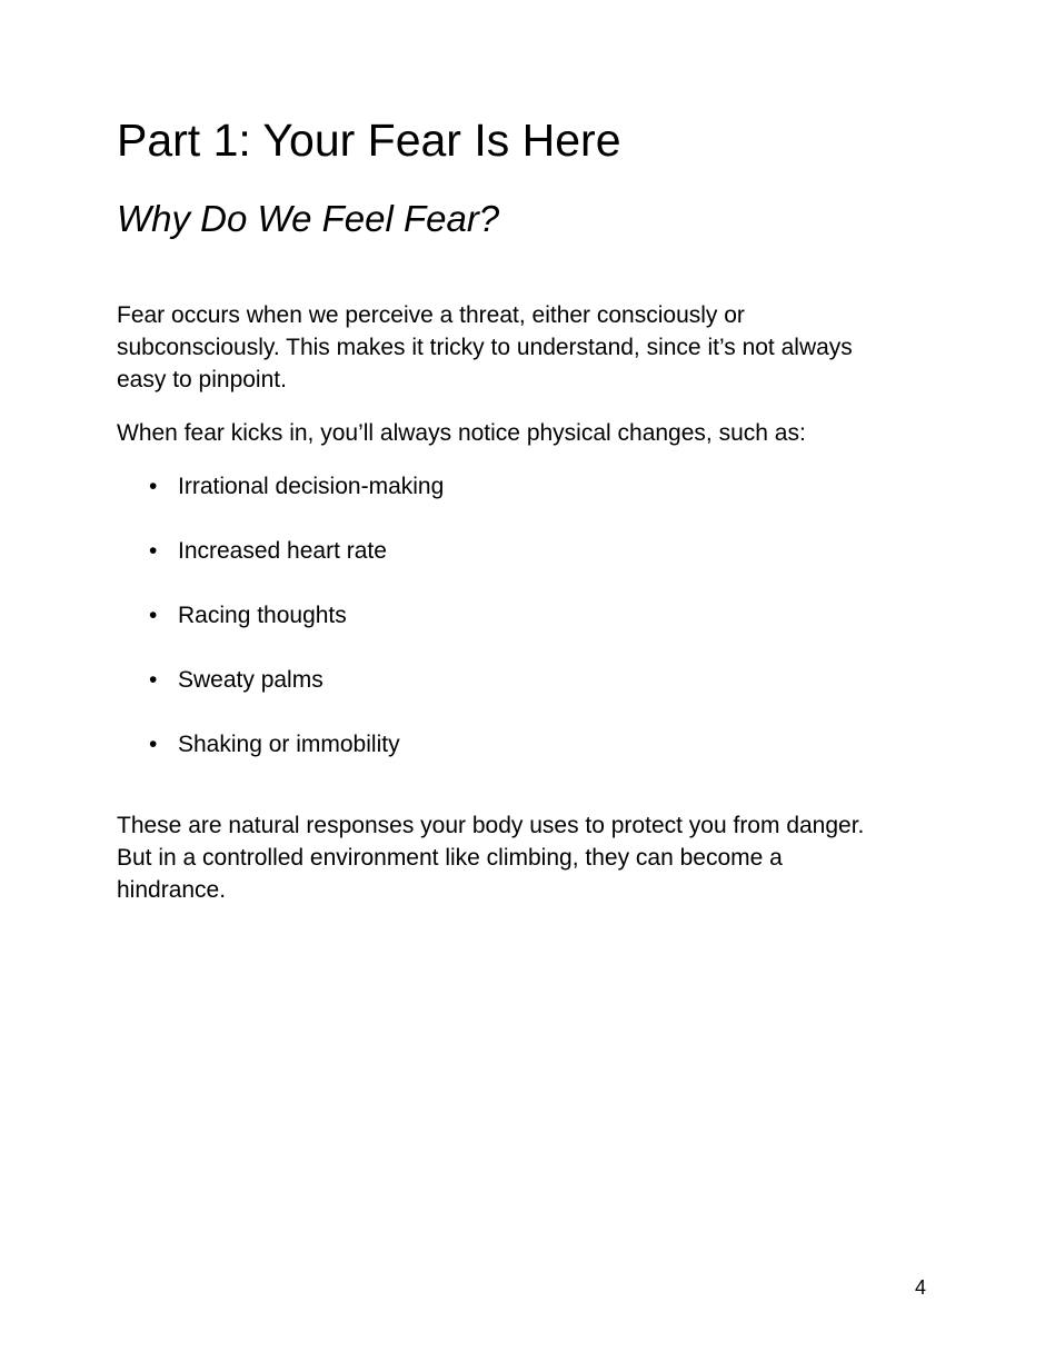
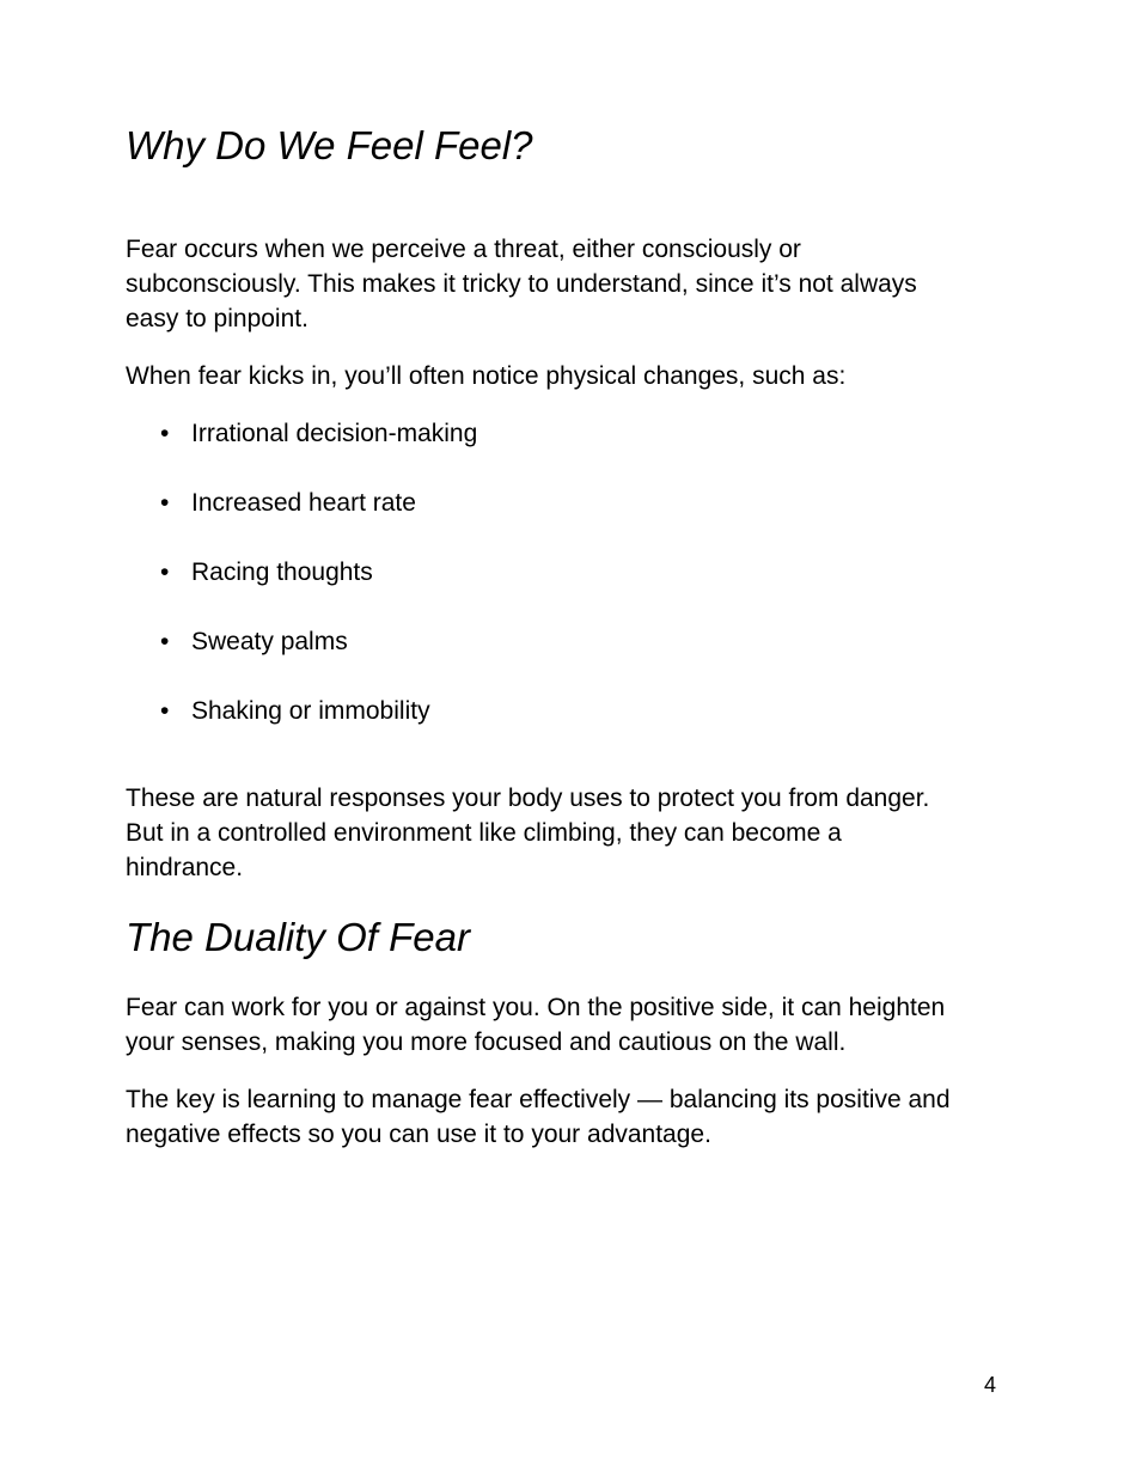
- Part 1: Your Fear Is Here
- Why Do We Feel Fear?
+ Why Do We Feel Feel?
  Fear occurs when we perceive a threat, either consciously or
  subconsciously. This makes it tricky to understand, since it’s not always
  easy to pinpoint.
- When fear kicks in, you’ll always notice physical changes, such as:
+ When fear kicks in, you’ll often notice physical changes, such as:
  •
  Irrational decision-making
  •
  Increased heart rate
  •
  Racing thoughts
  •
  Sweaty palms
  •
  Shaking or immobility
  These are natural responses your body uses to protect you from danger.
  But in a controlled environment like climbing, they can become a
  hindrance.
+ The Duality Of Fear
+ Fear can work for you or against you. On the positive side, it can heighten
+ your senses, making you more focused and cautious on the wall.
+ The key is learning to manage fear effectively — balancing its positive and
+ negative effects so you can use it to your advantage.
  4
